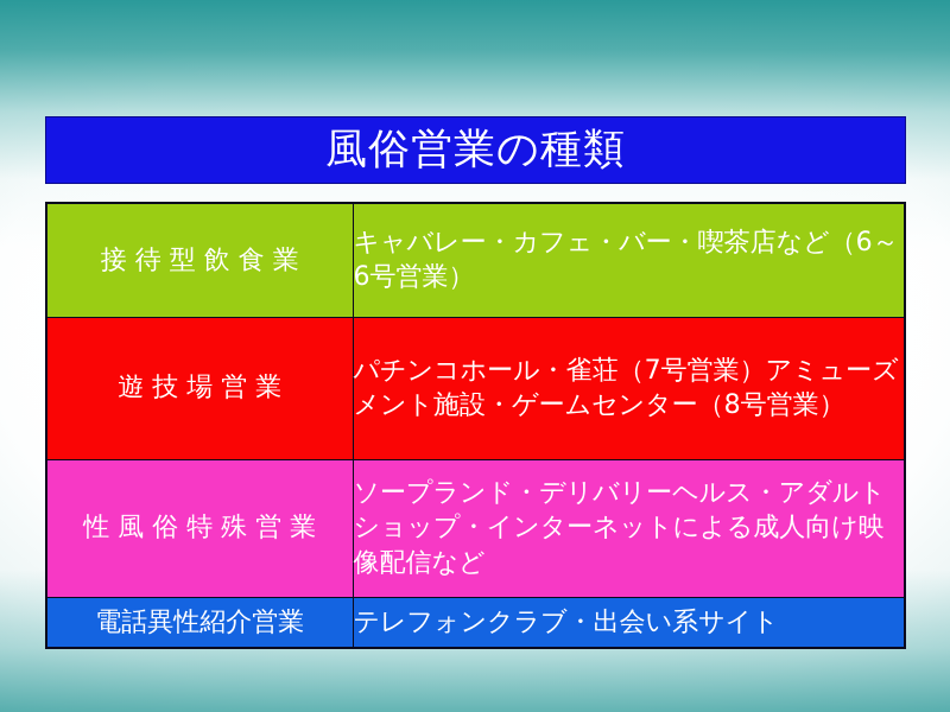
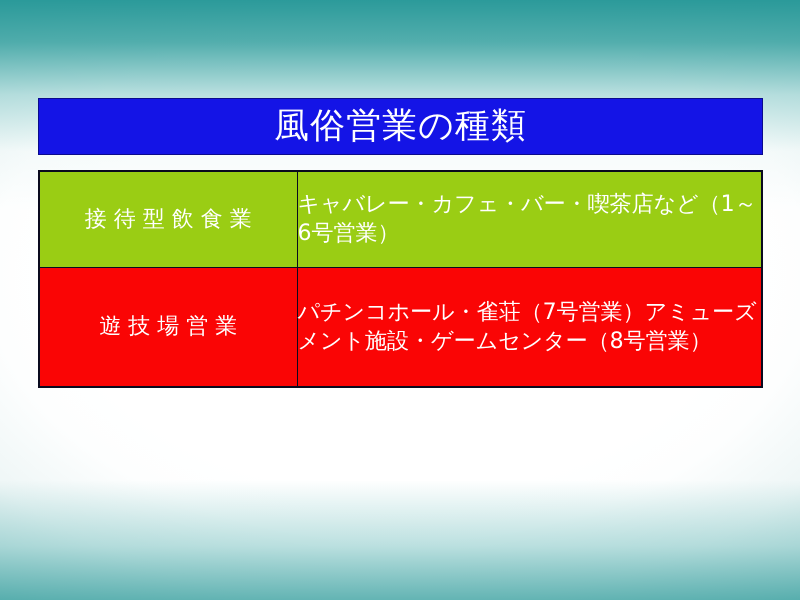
  風俗営業の種類
- 接待型飲食業	キャバレー・カフェ・バー・喫茶店など（6～6号営業）
+ 接待型飲食業	キャバレー・カフェ・バー・喫茶店など（1～6号営業）
  遊技場営業	パチンコホール・雀荘（7号営業）アミューズメント施設・ゲームセンター（8号営業）
- 性風俗特殊営業	ソープランド・デリバリーヘルス・アダルトショップ・インターネットによる成人向け映像配信など
- 電話異性紹介営業	テレフォンクラブ・出会い系サイト
